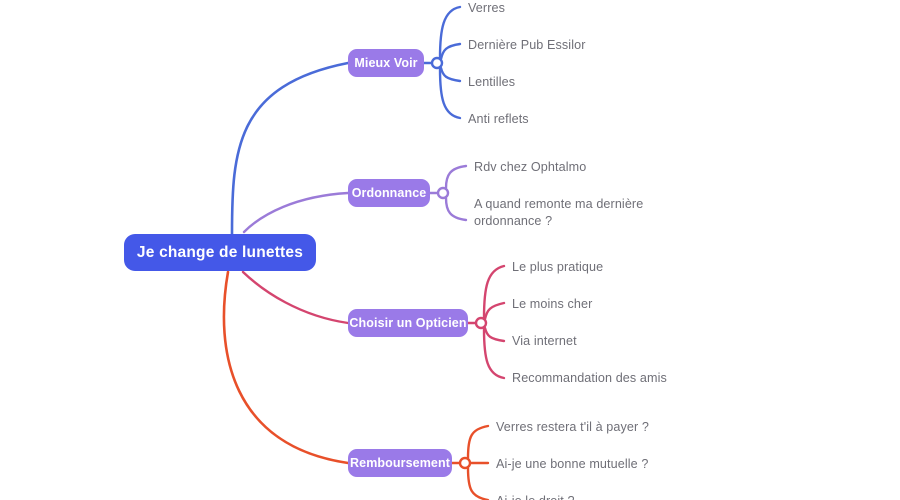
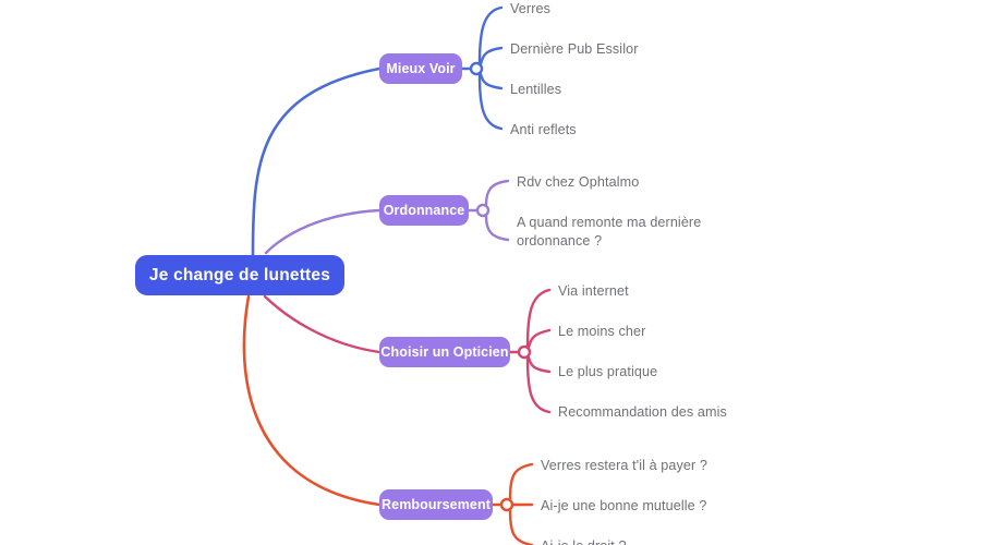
  Je change de lunettes
  Mieux Voir
  Ordonnance
  Choisir un Opticien
  Remboursement
  Verres
  Dernière Pub Essilor
  Lentilles
  Anti reflets
  Rdv chez Ophtalmo
  A quand remonte ma dernière
  ordonnance ?
- Le plus pratique
+ Via internet
  Le moins cher
- Via internet
+ Le plus pratique
  Recommandation des amis
  Verres restera t'il à payer ?
  Ai-je une bonne mutuelle ?
